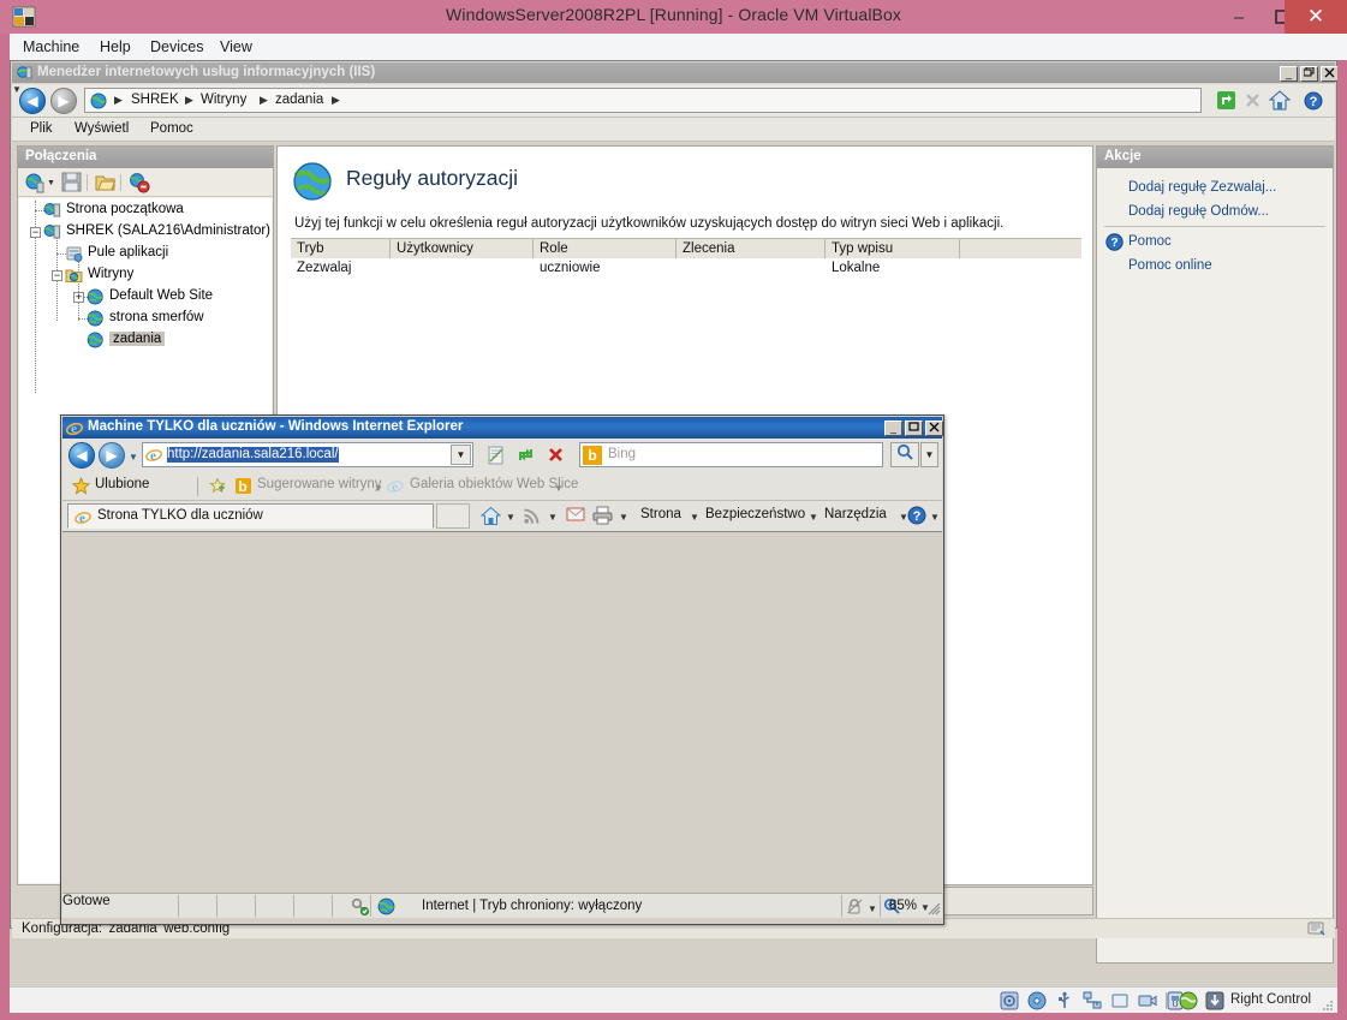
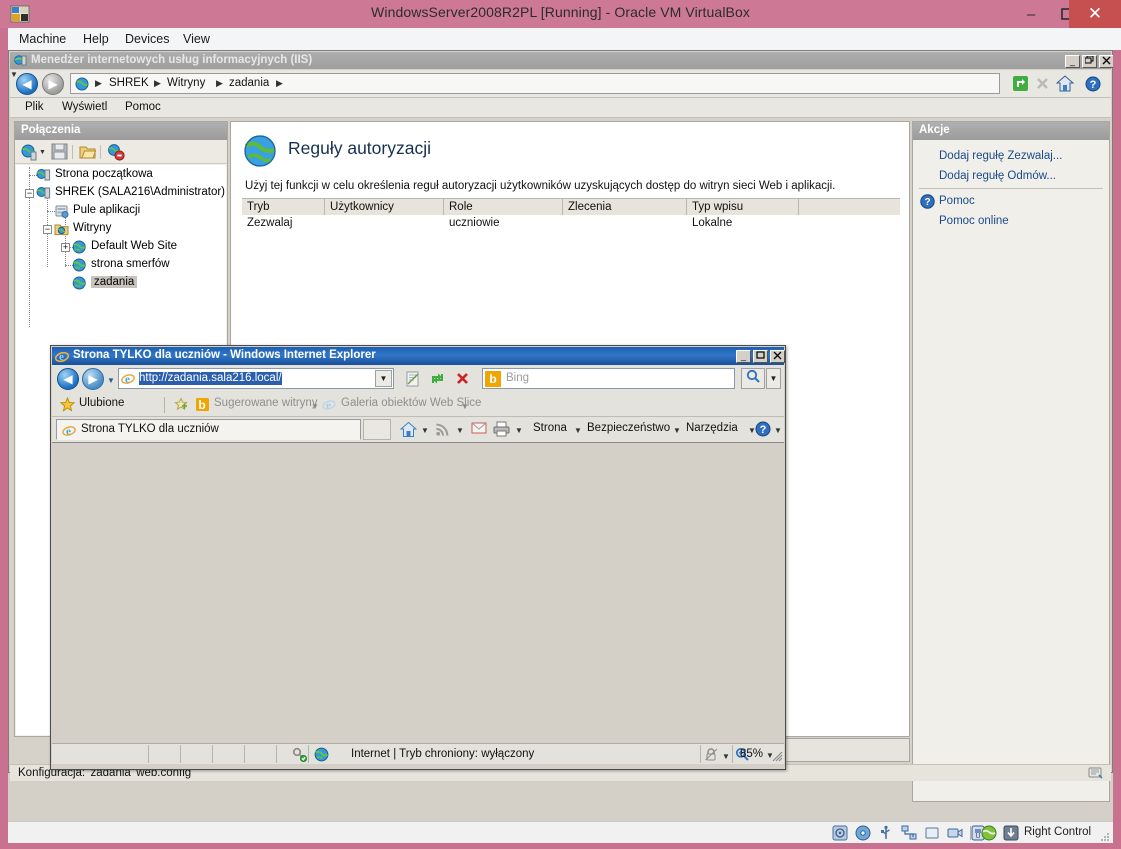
  WindowsServer2008R2PL [Running] - Oracle VM VirtualBox
  –
  ✕
  Machine
  Help
  Devices
  View
  Menedżer internetowych usług informacyjnych (IIS)
  _
  ◀
  ▶
  ▶
  SHREK
  ▶
  Witryny
  ▶
  zadania
  ▶
  ?
  ▼
  Plik
  Wyświetl
  Pomoc
  Połączenia
  Strona początkowa
  −
  SHREK (SALA216\Administrator)
  Pule aplikacji
  −
  Witryny
  +
  Default Web Site
  strona smerfów
  zadania
  Reguły autoryzacji
  Użyj tej funkcji w celu określenia reguł autoryzacji użytkowników uzyskujących dostęp do witryn sieci Web i aplikacji.
  Tryb
  Użytkownicy
  Role
  Zlecenia
  Typ wpisu
  Zezwalaj
  uczniowie
  Lokalne
  Akcje
  Dodaj regułę Zezwalaj...
  Dodaj regułę Odmów...
  ?
  Pomoc
  Pomoc online
  Konfiguracja: 'zadania' web.config
  e
- Machine TYLKO dla uczniów - Windows Internet Explorer
+ Strona TYLKO dla uczniów - Windows Internet Explorer
  _
  ◀
  ▶
  ▼
  e
  http://zadania.sala216.local/
  ▼
  b
  Bing
  ▼
  Ulubione
  b
  Sugerowane witryny
  ▼
  e
  Galeria obiektów Web Slice
  ▼
  e
  Strona TYLKO dla uczniów
  ▼
  ▼
  ▼
  Strona
  ▼
  Bezpieczeństwo
  ▼
  Narzędzia
  ▼
  ?
  ▼
- Gotowe
  Internet | Tryb chroniony: wyłączony
  ▼
  85%
  ▼
  Right Control
